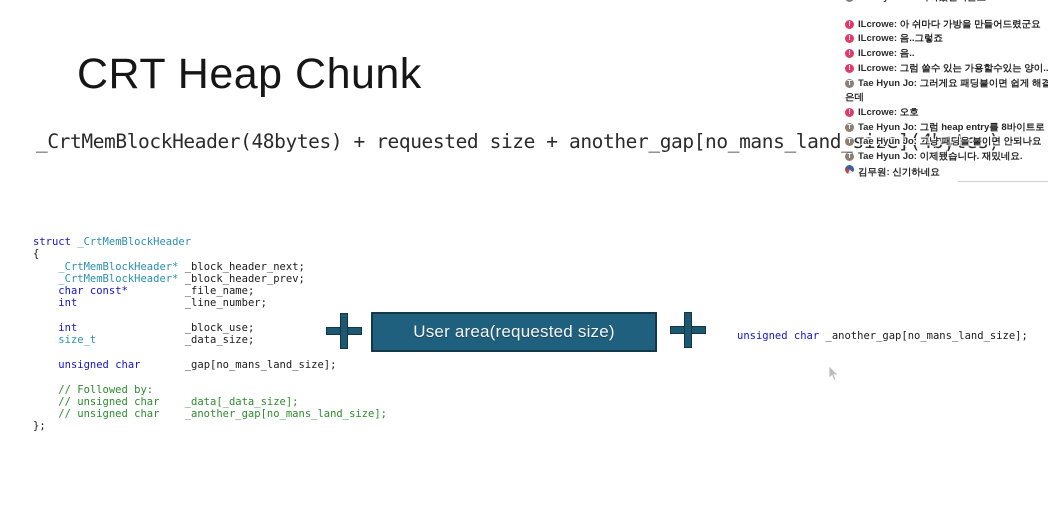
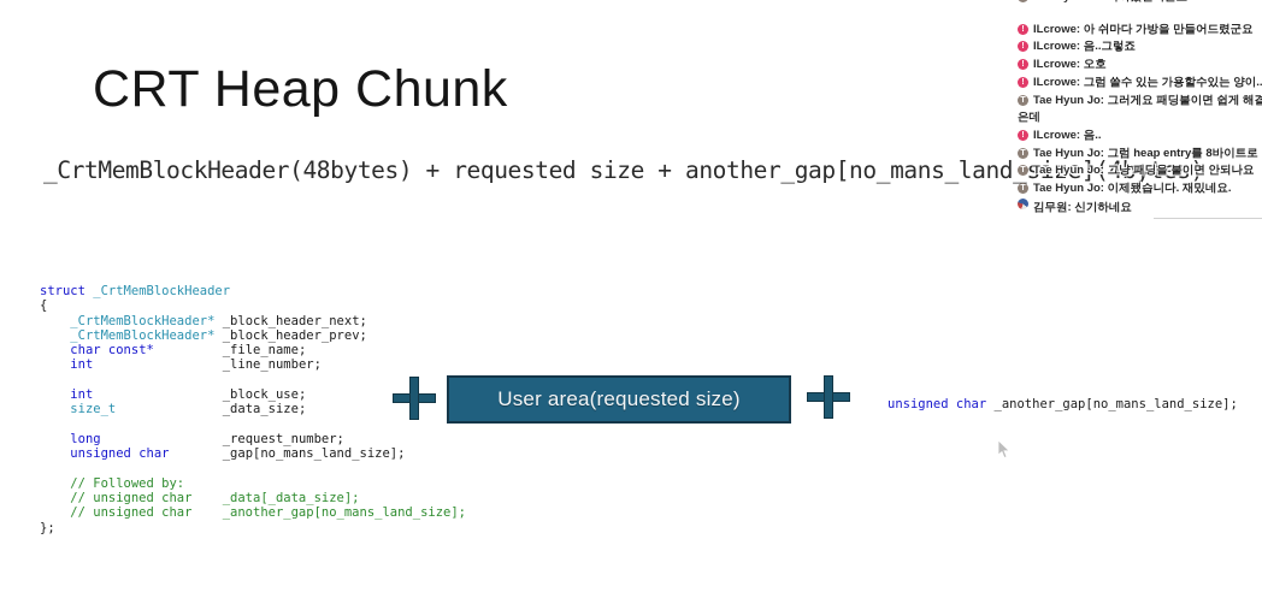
  CRT Heap Chunk
  _CrtMemBlockHeader(48bytes) + requested size + another_gap[no_mans_landsize](4bytes)
  struct _CrtMemBlockHeader
  {
  _CrtMemBlockHeader* _block_header_next;
  _CrtMemBlockHeader* _block_header_prev;
  char const* _file_name;
  int _line_number;
  int _block_use;
  size_t _data_size;
+ long _request_number;
  unsigned char _gap[no_mans_land_size];
  // Followed by:
  // unsigned char _data[_data_size];
  // unsigned char _another_gap[no_mans_land_size];
  };
  User area(requested size)
  unsigned char _another_gap[no_mans_land_size];
  ILcrowe: 아 쉬마다 가방을 만들어드렸군요
  ILcrowe: 음..그렇죠
- ILcrowe: 음..
+ ILcrowe: 오호
  ILcrowe: 그럼 쓸수 있는 가용할수있는 양이..
  Tae Hyun Jo: 그러게요 패딩붙이면 쉽게 해결
  은데
- ILcrowe: 오호
+ ILcrowe: 음..
  Tae Hyun Jo: 그럼 heap entry를 8바이트로
  Tae Hyun Jo: 그냥 패딩을 붙이면 안되나요
  Tae Hyun Jo: 이제됐습니다. 재밌네요.
  김무원: 신기하네요
